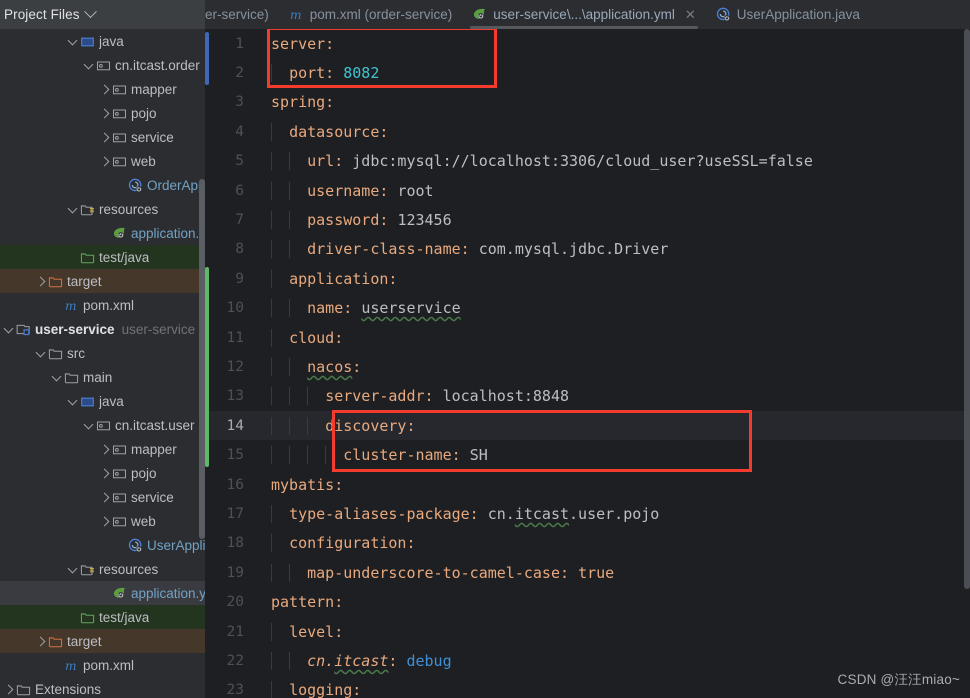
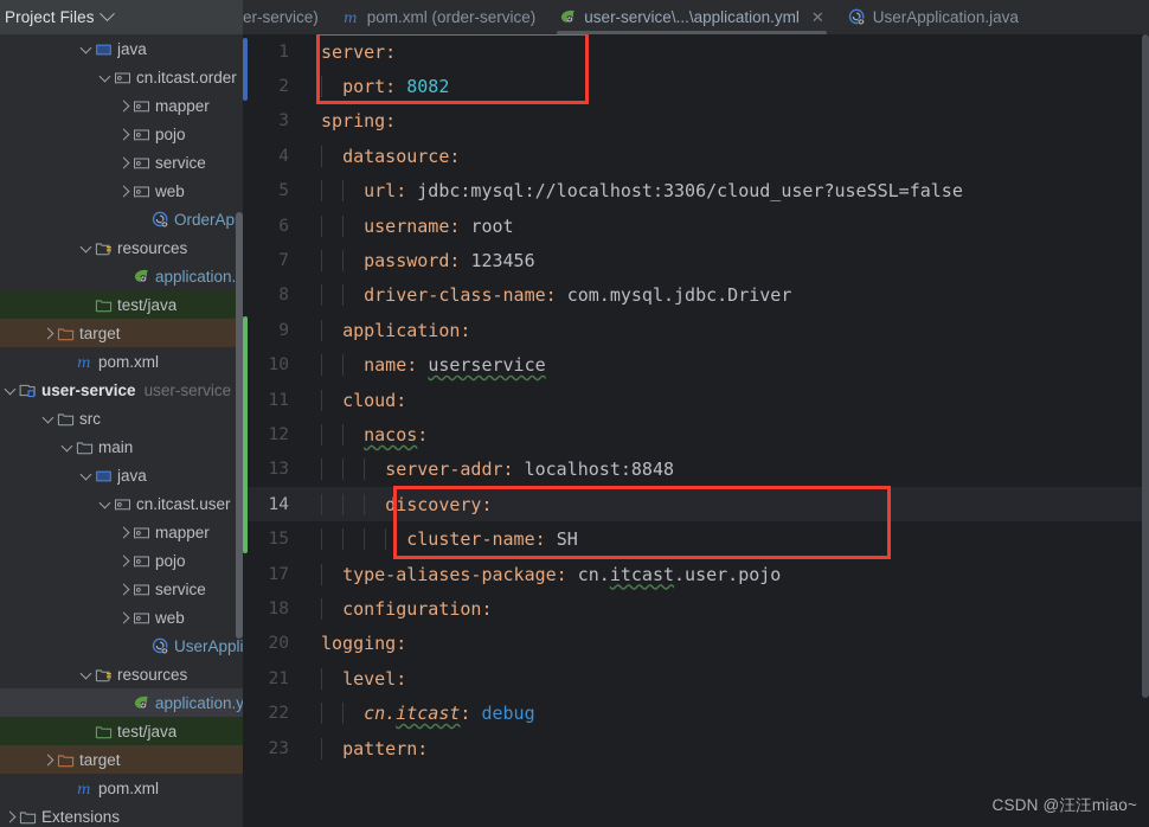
  Project Files
  er-service)
  m
  pom.xml (order-service)
  user-service\...\application.yml
  ✕
  UserApplication.java
  java
  cn.itcast.order
  mapper
  pojo
  service
  web
  resources
  application.
  test/java
  target
  m
  pom.xml
  user-service
  user-service
  src
  main
  java
  cn.itcast.user
  mapper
  pojo
  service
  web
  UserAppl
  resources
  application.y
  test/java
  target
  m
  pom.xml
  Extensions
  1
  server:
  2
  port: 8082
  3
  spring:
  4
  datasource:
  5
  url: jdbc:mysql://localhost:3306/cloud_user?useSSL=false
  6
  username: root
  7
  password: 123456
  8
  driver-class-name: com.mysql.jdbc.Driver
  9
  application:
  10
  name: userservice
  11
  cloud:
  12
  nacos:
  13
  server-addr: localhost:8848
  14
  discovery:
  15
  cluster-name: SH
- 16
- mybatis:
  17
  type-aliases-package: cn.itcast.user.pojo
  18
  configuration:
- 19
- map-underscore-to-camel-case: true
  20
- pattern:
+ logging:
  21
  level:
  22
  cn.itcast: debug
  23
- logging:
+ pattern:
  CSDN @汪汪miao~
